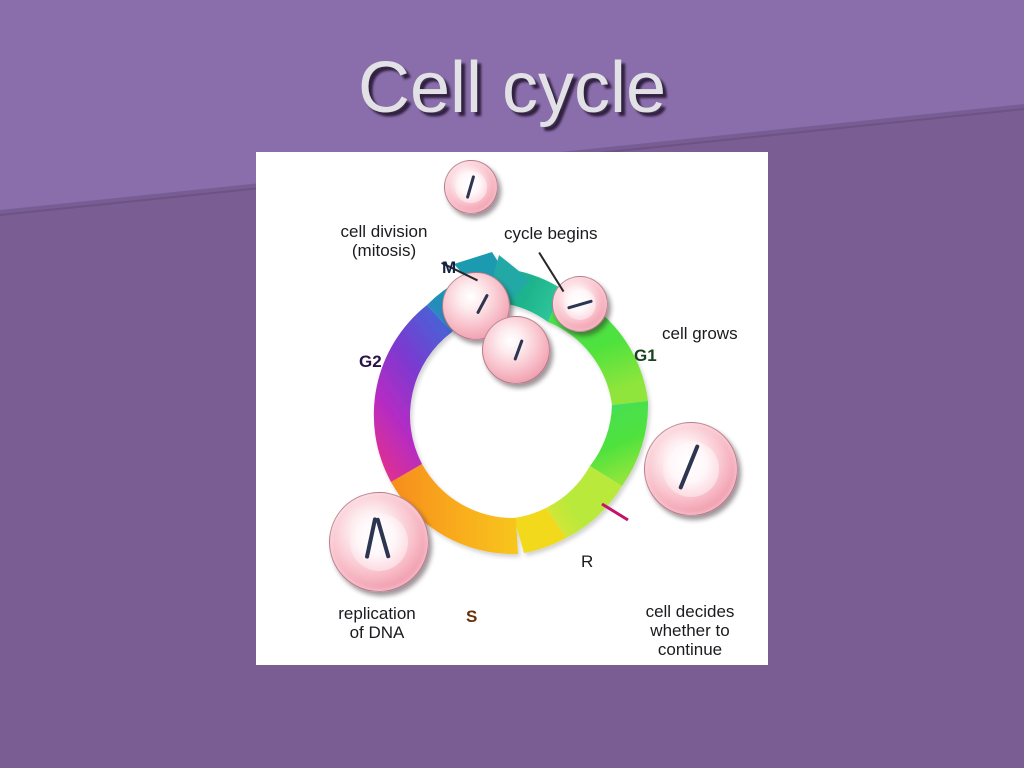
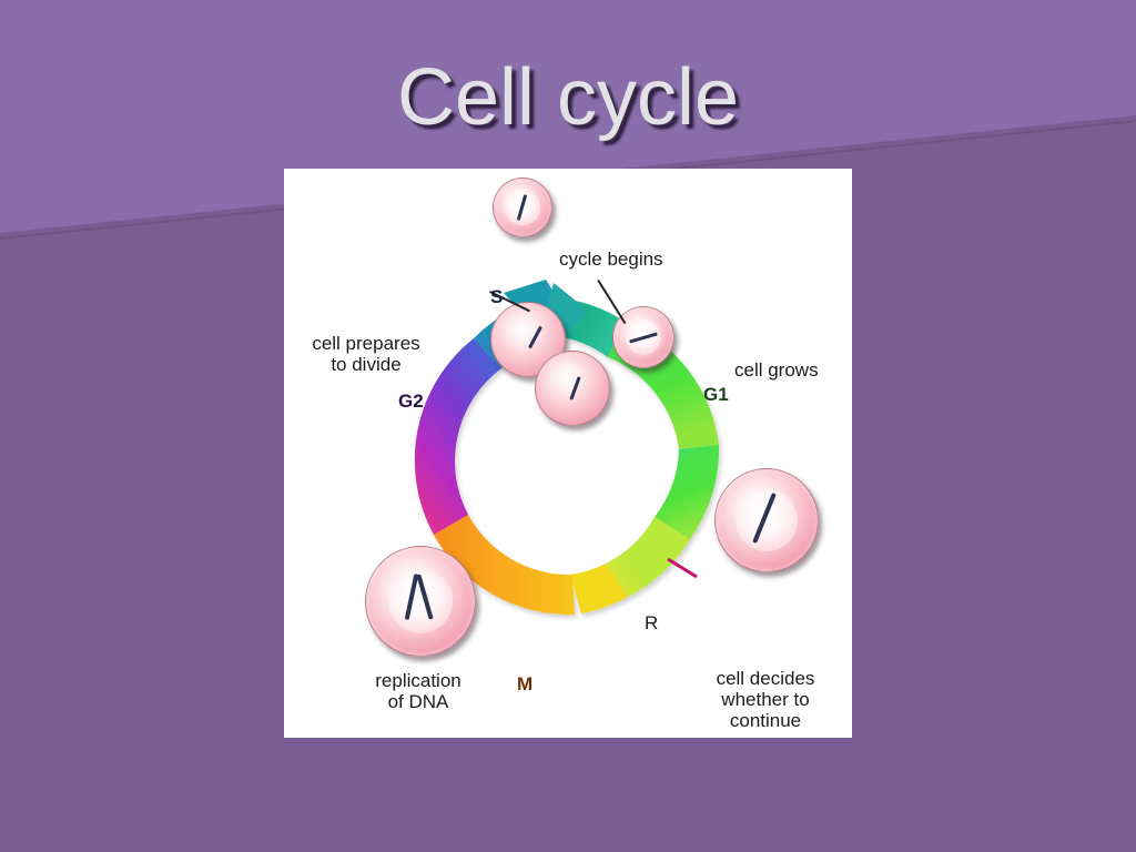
  Cell cycle
- cell division
- (mitosis)
  cycle begins
+ cell prepares
+ to divide
  cell grows
  replication
  of DNA
  cell decides
  whether to
  continue
- M
+ S
  G1
- S
+ M
  G2
  R
